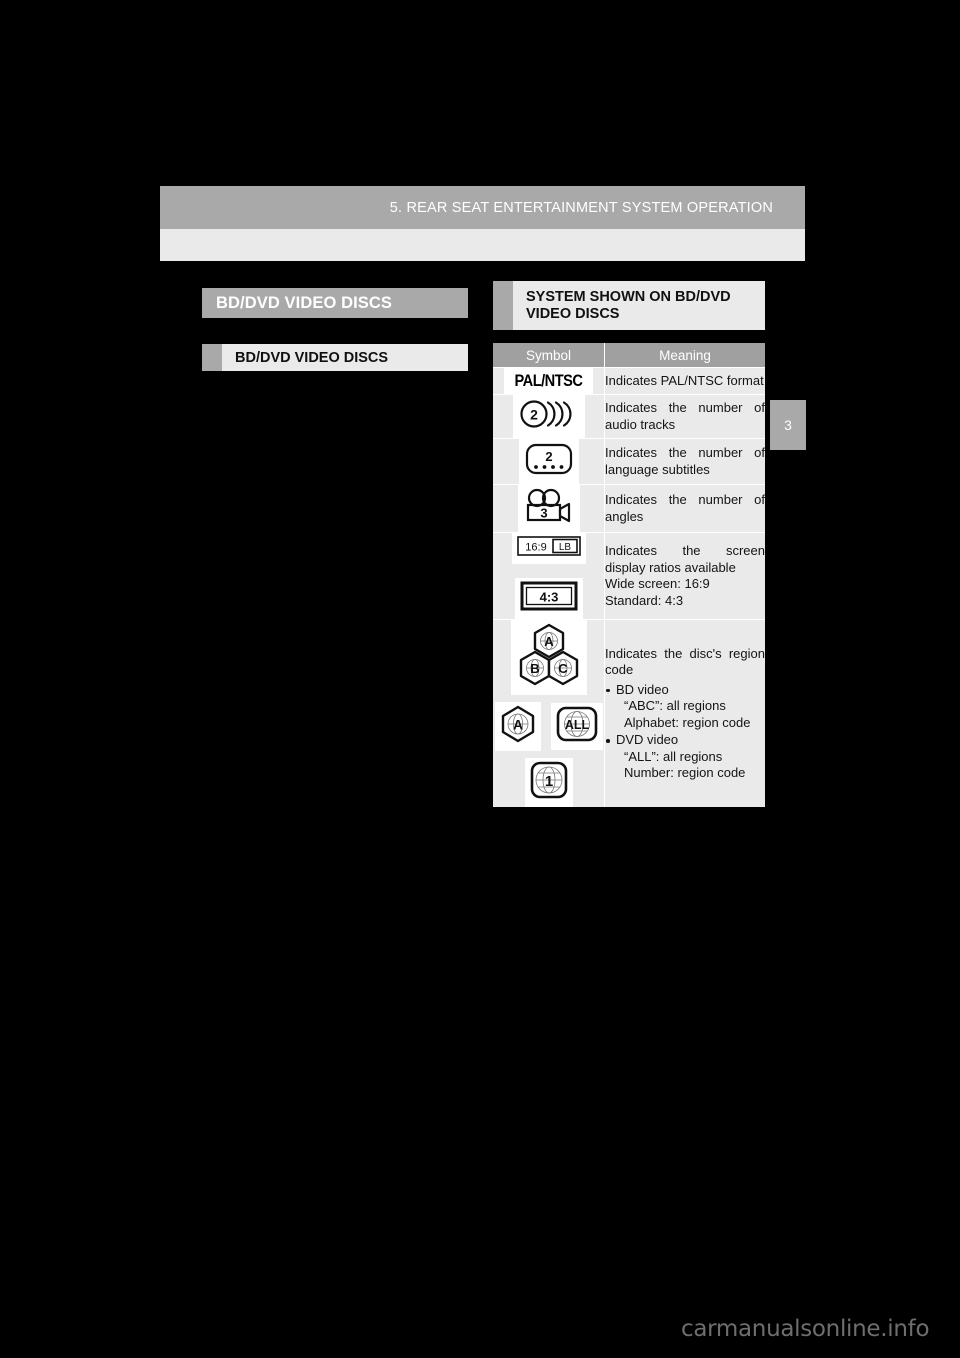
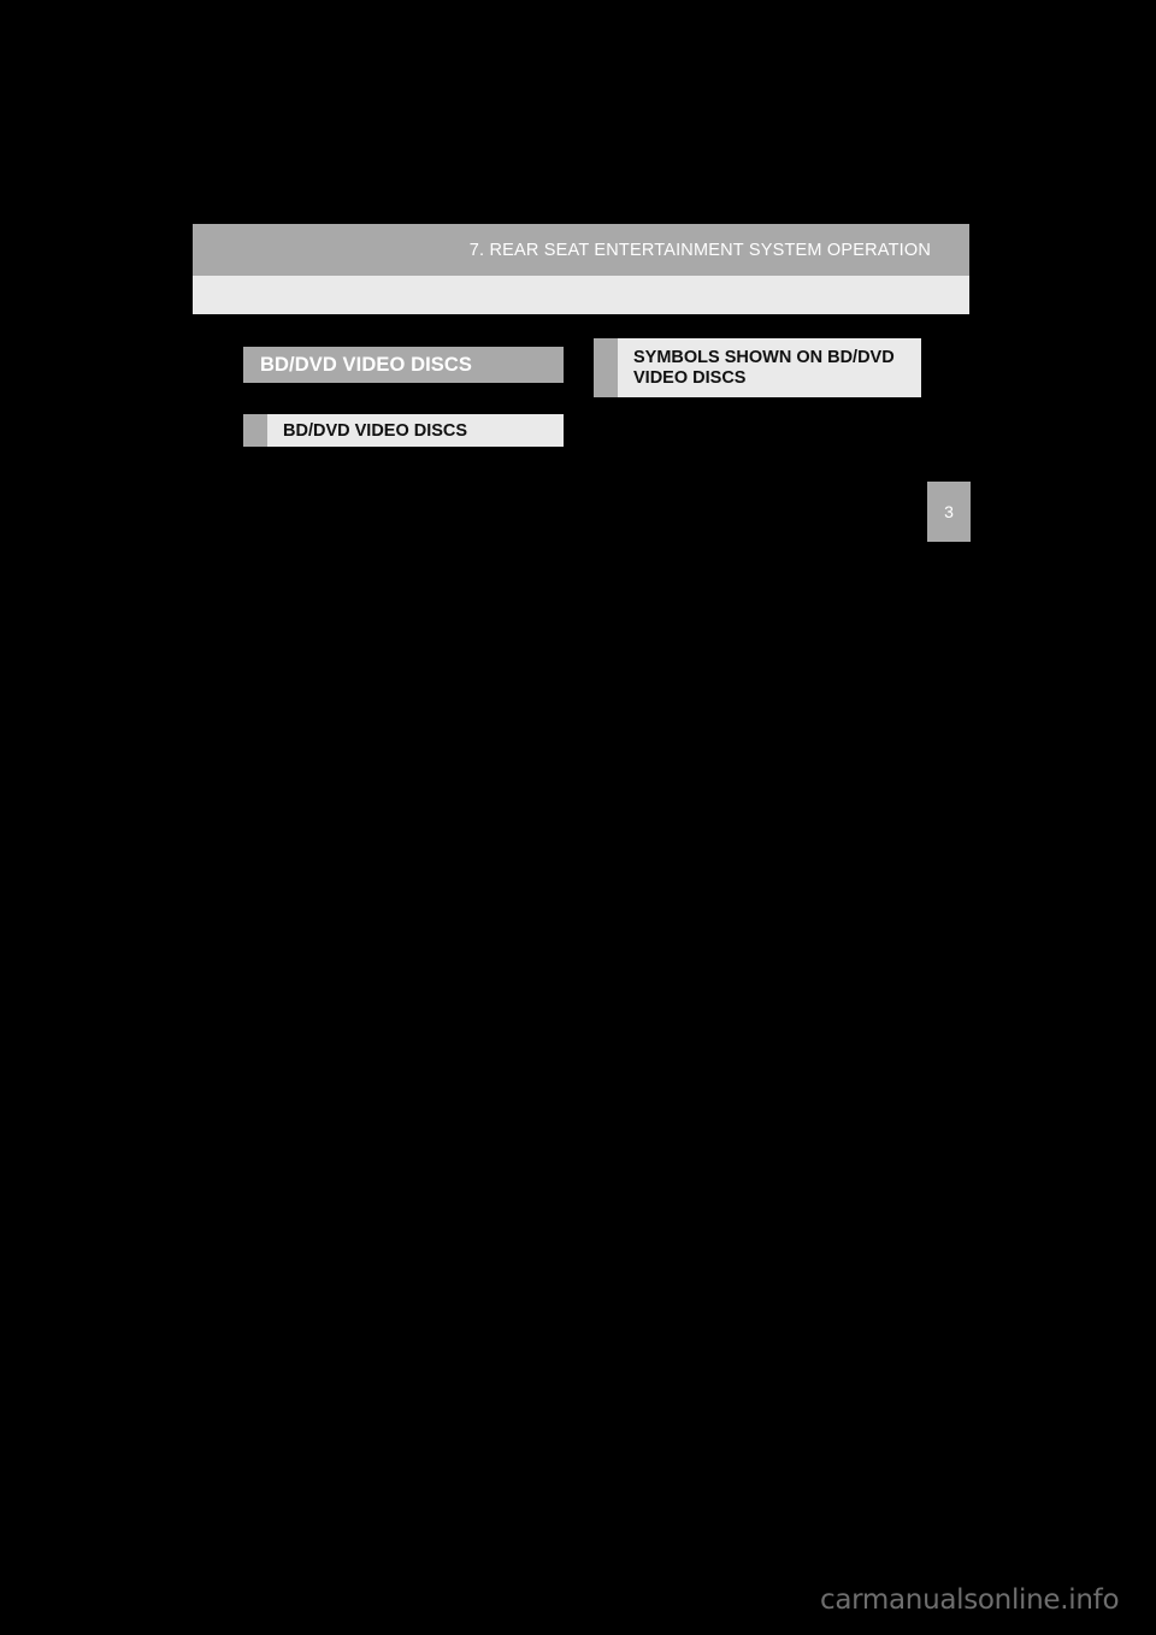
- 5. REAR SEAT ENTERTAINMENT SYSTEM OPERATION
+ 7. REAR SEAT ENTERTAINMENT SYSTEM OPERATION
  3
  BD/DVD VIDEO DISCS
  BD/DVD VIDEO DISCS
- SYSTEM SHOWN ON BD/DVD VIDEO DISCS
+ SYMBOLS SHOWN ON BD/DVD VIDEO DISCS
- Symbol	Meaning
- PAL/NTSC	Indicates PAL/NTSC format
- 2	Indicates the number of audio tracks
- 2	Indicates the number of language subtitles
- 3	Indicates the number of angles
- 16:9 LB 4:3	Indicates the screen display ratios available Wide screen: 16:9 Standard: 4:3
- A B C A ALL 1	Indicates the disc's region code BD video “ABC”: all regions Alphabet: region code DVD video “ALL”: all regions Number: region code
  carmanualsonline.info
